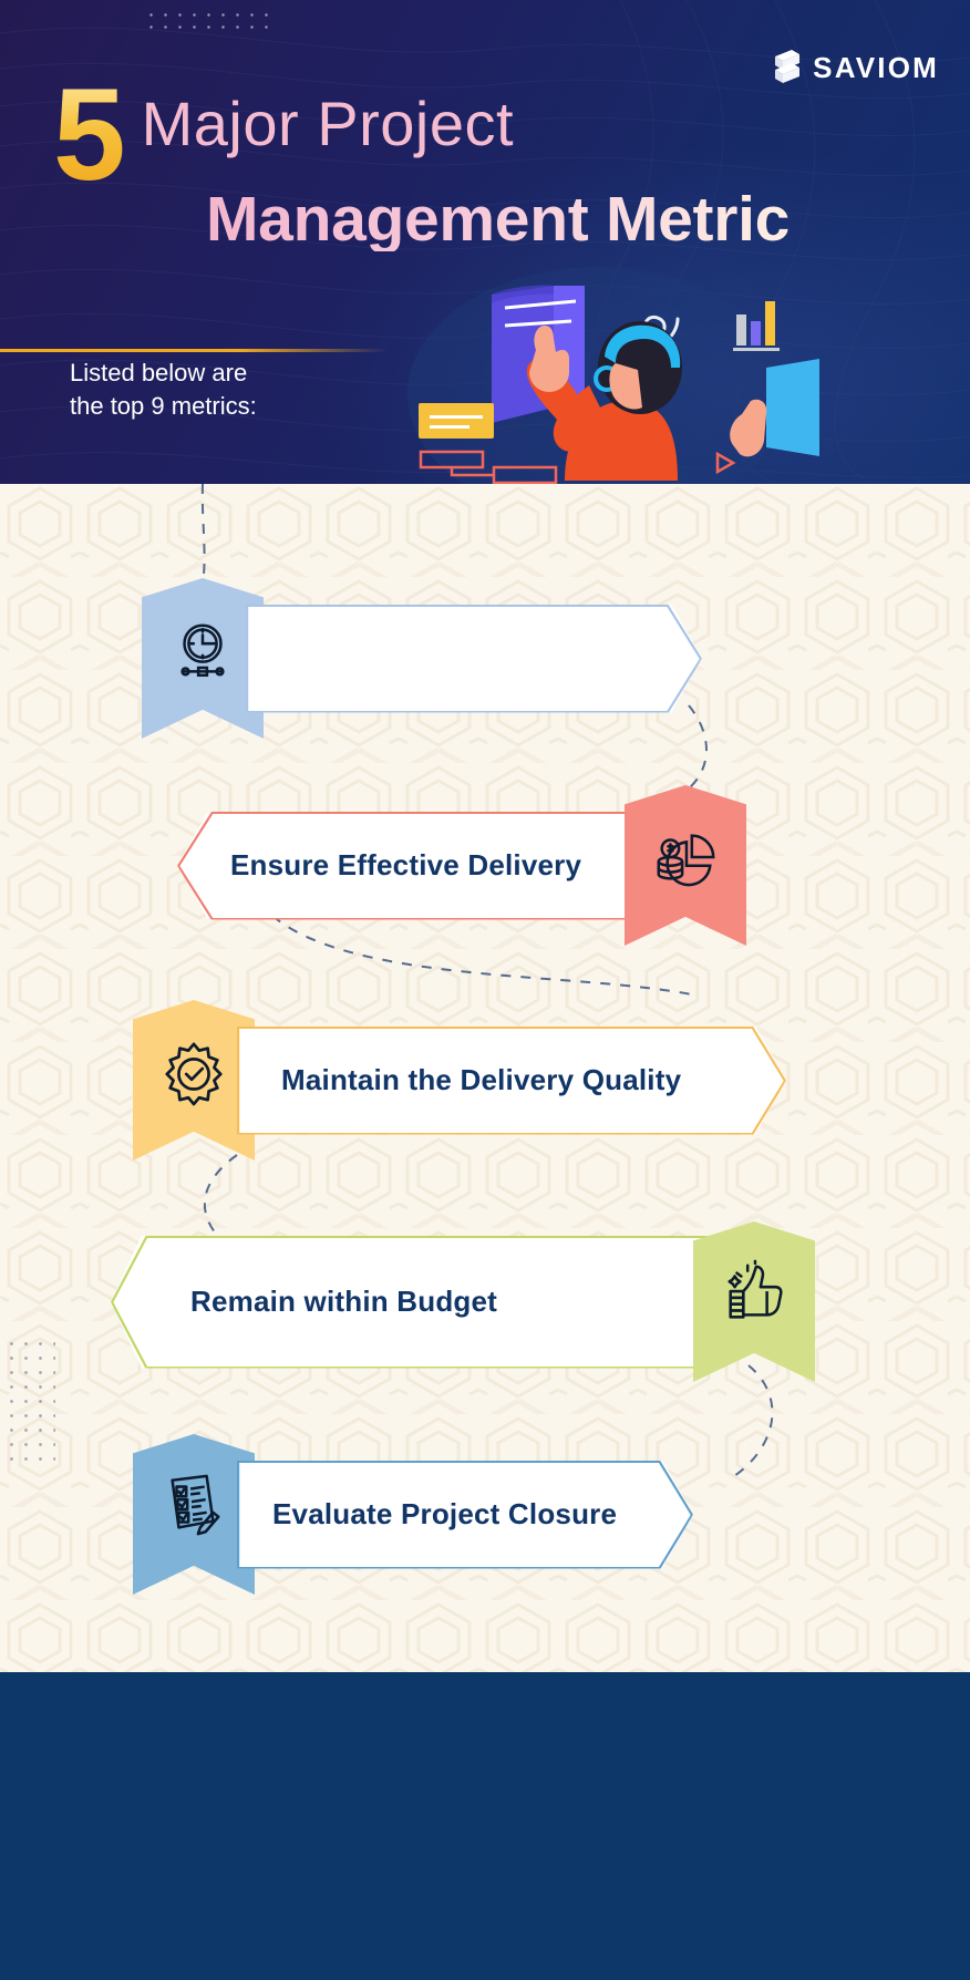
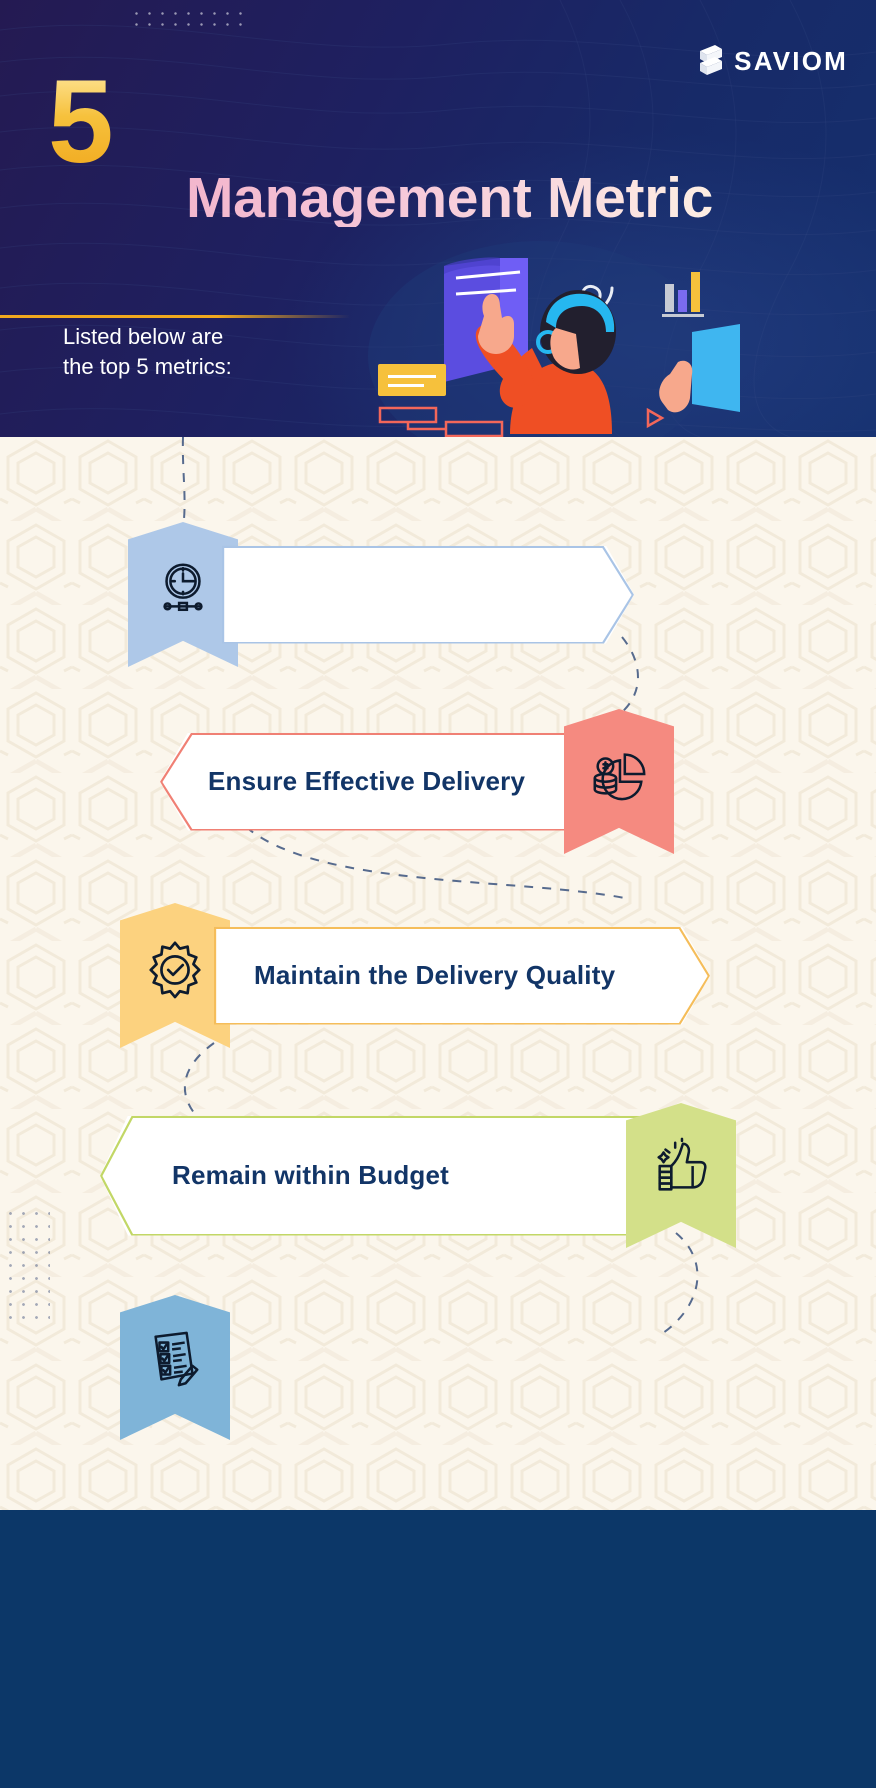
  SAVIOM
  5
- Major Project
  Management Metric
  Listed below are
- the top 9 metrics:
+ the top 5 metrics:
  Ensure Effective Delivery
  Maintain the Delivery Quality
  Remain within Budget
- Evaluate Project Closure
